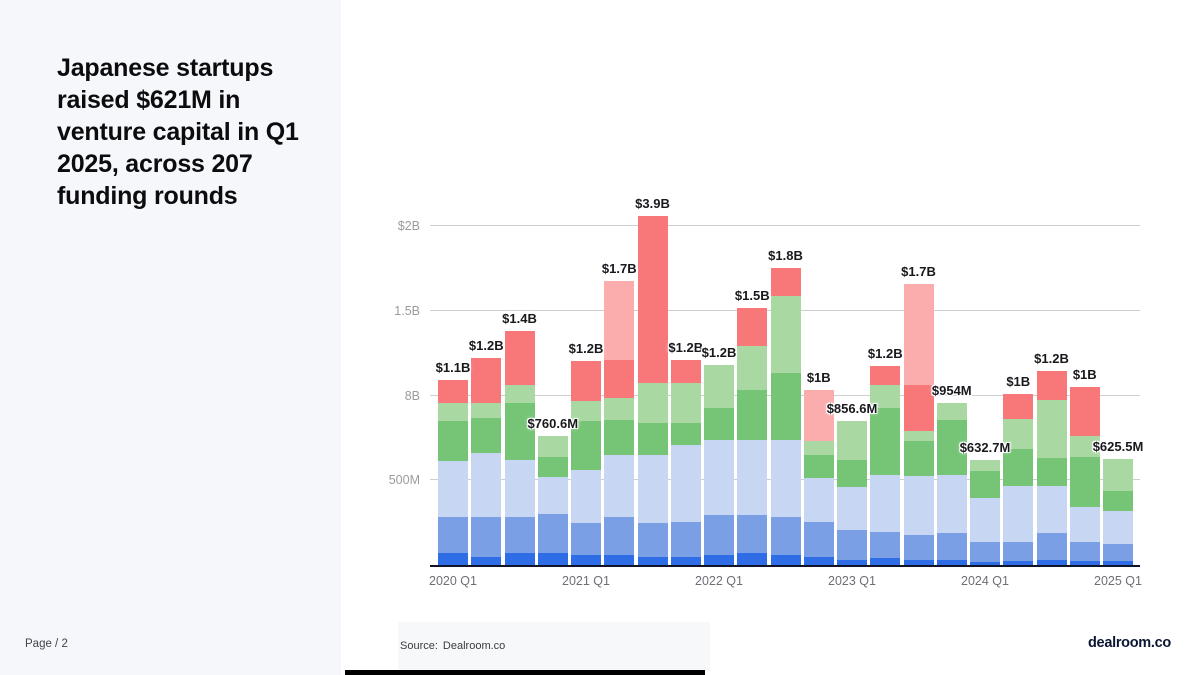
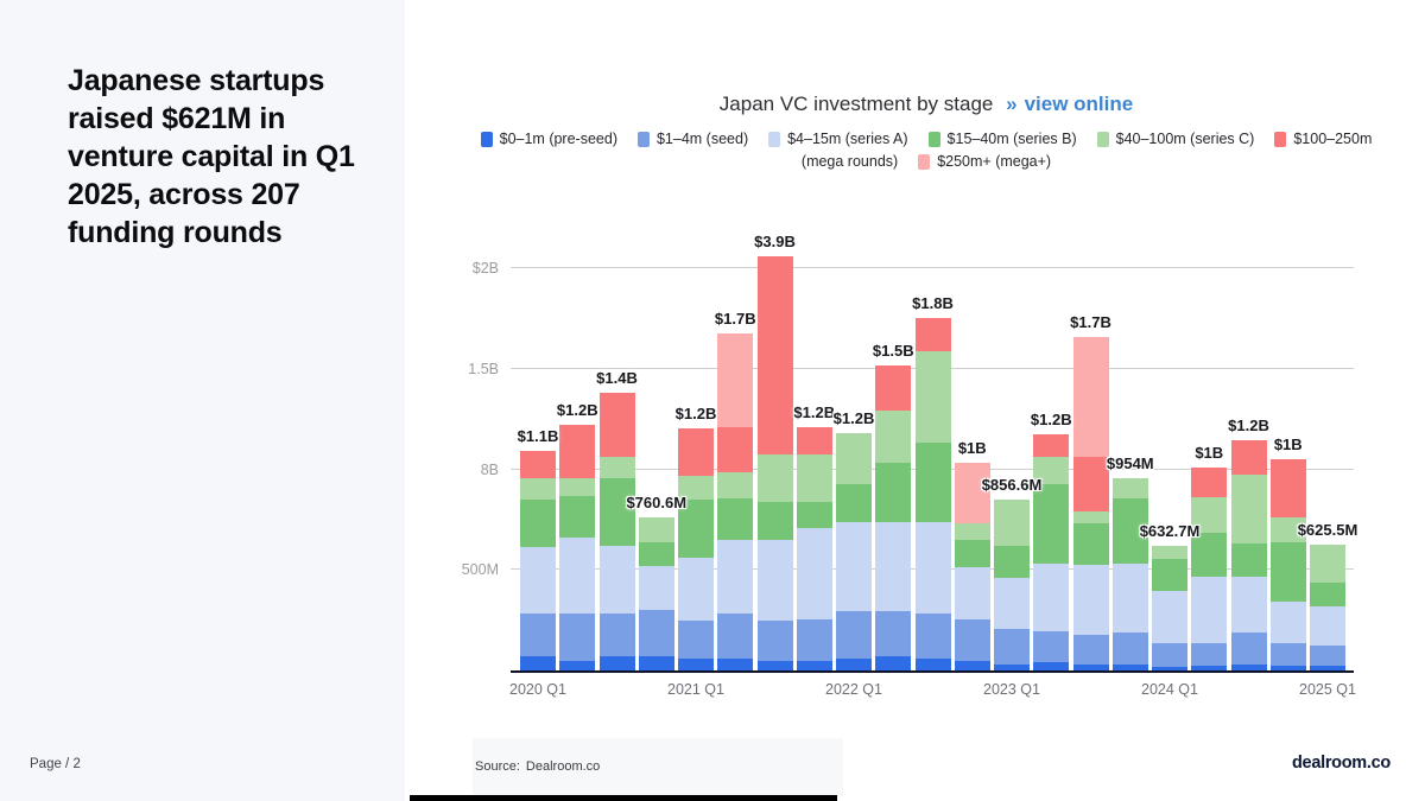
  Japanese startups raised $621M in venture capital in Q1 2025, across 207 funding rounds
  Page / 2
+ Japan VC investment by stage » view online
+ $0–1m (pre-seed)
+ $1–4m (seed)
+ $4–15m (series A)
+ $15–40m (series B)
+ $40–100m (series C)
+ $100–250m
+ (mega rounds)
+ $250m+ (mega+)
  $2B
  1.5B
  8B
  500M
  $1.1B
  $1.2B
  $1.4B
  $760.6M
  $1.2B
  $1.7B
  $3.9B
  $1.2B
  $1.2B
  $1.5B
  $1.8B
  $1B
  $856.6M
  $1.2B
  $1.7B
  $954M
  $632.7M
  $1B
  $1.2B
  $1B
  $625.5M
  2020 Q1
  2021 Q1
  2022 Q1
  2023 Q1
  2024 Q1
  2025 Q1
  Source: Dealroom.co
  dealroom.co
